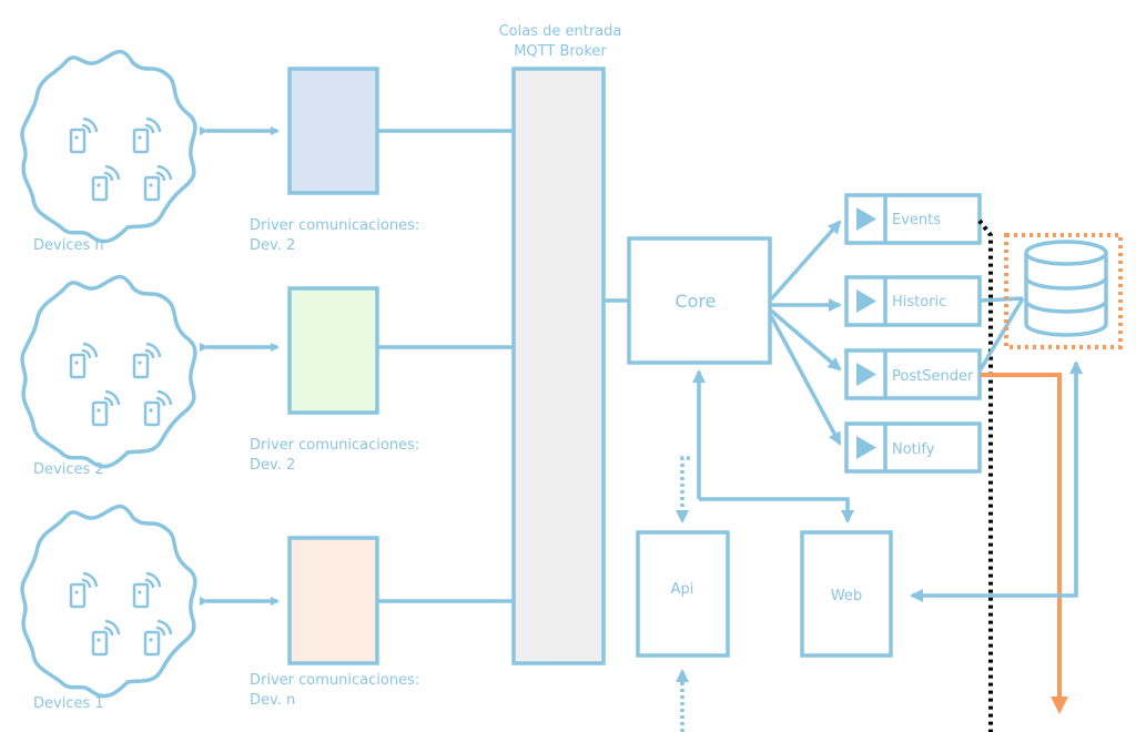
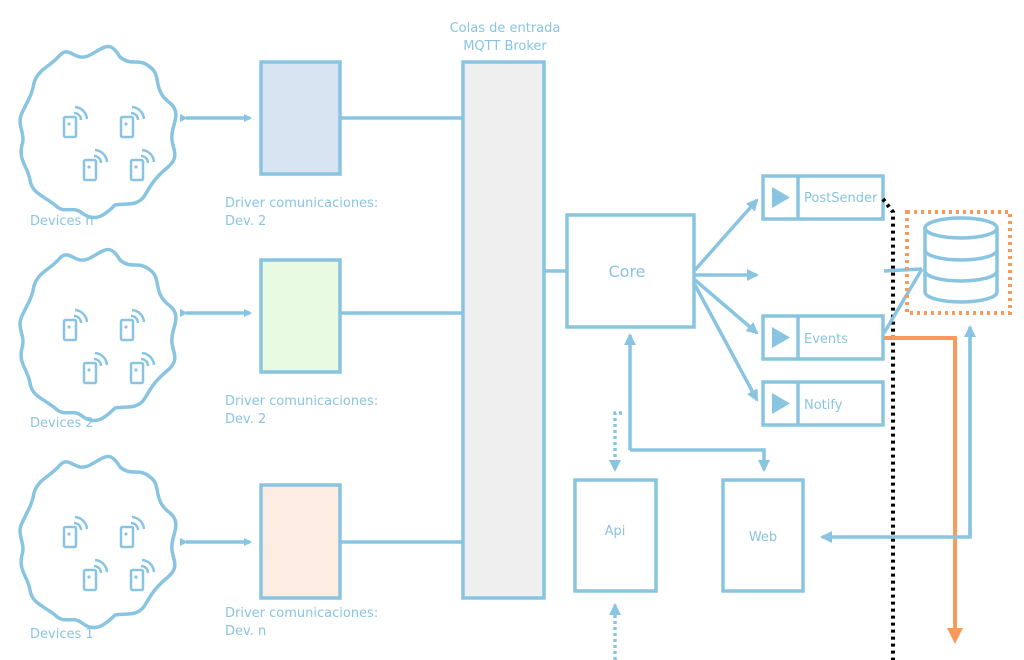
  Colas de entrada
  MQTT Broker
  Devices n
  Driver comunicaciones:
  Dev. 2
  Devices 2
  Driver comunicaciones:
  Dev. 2
  Devices 1
  Driver comunicaciones:
  Dev. n
  Core
- Events
+ PostSender
- Historic
- PostSender
+ Events
  Notify
  Api
  Web
